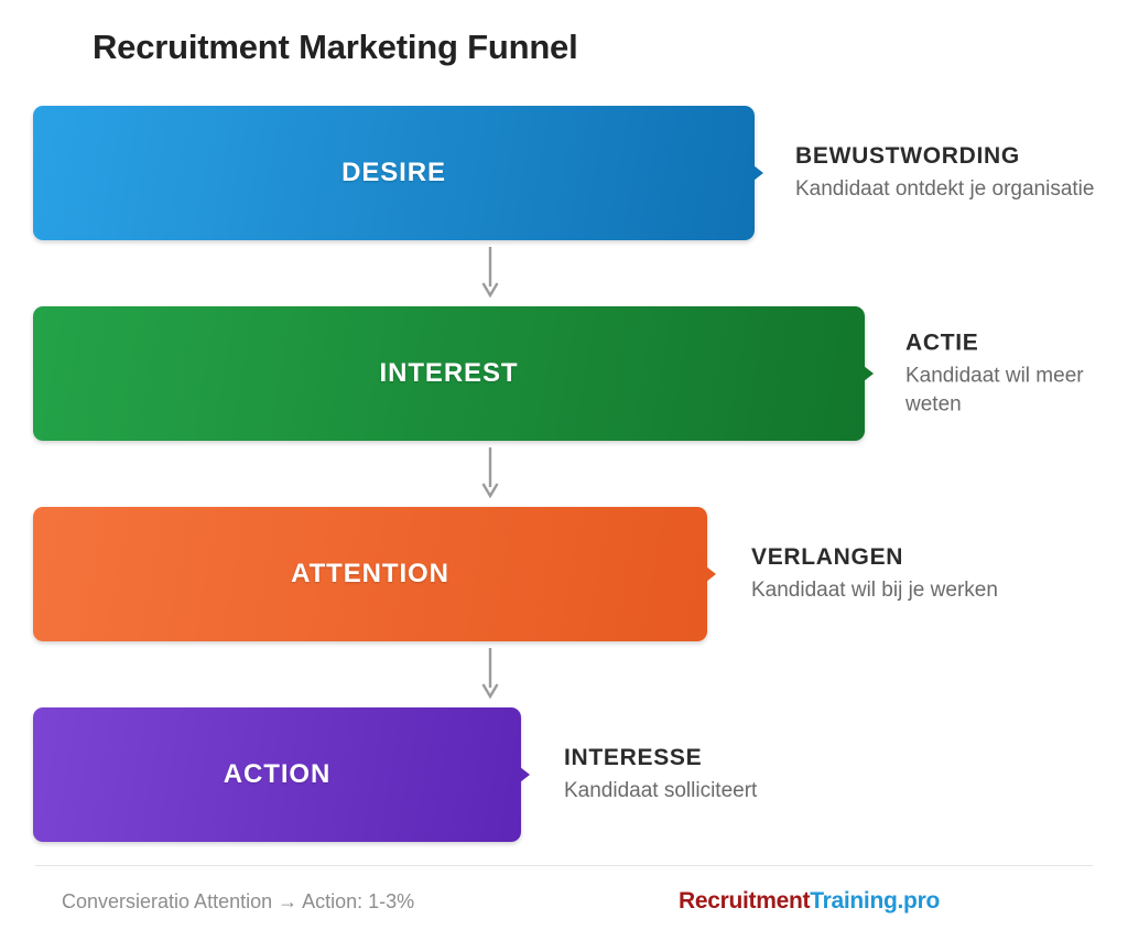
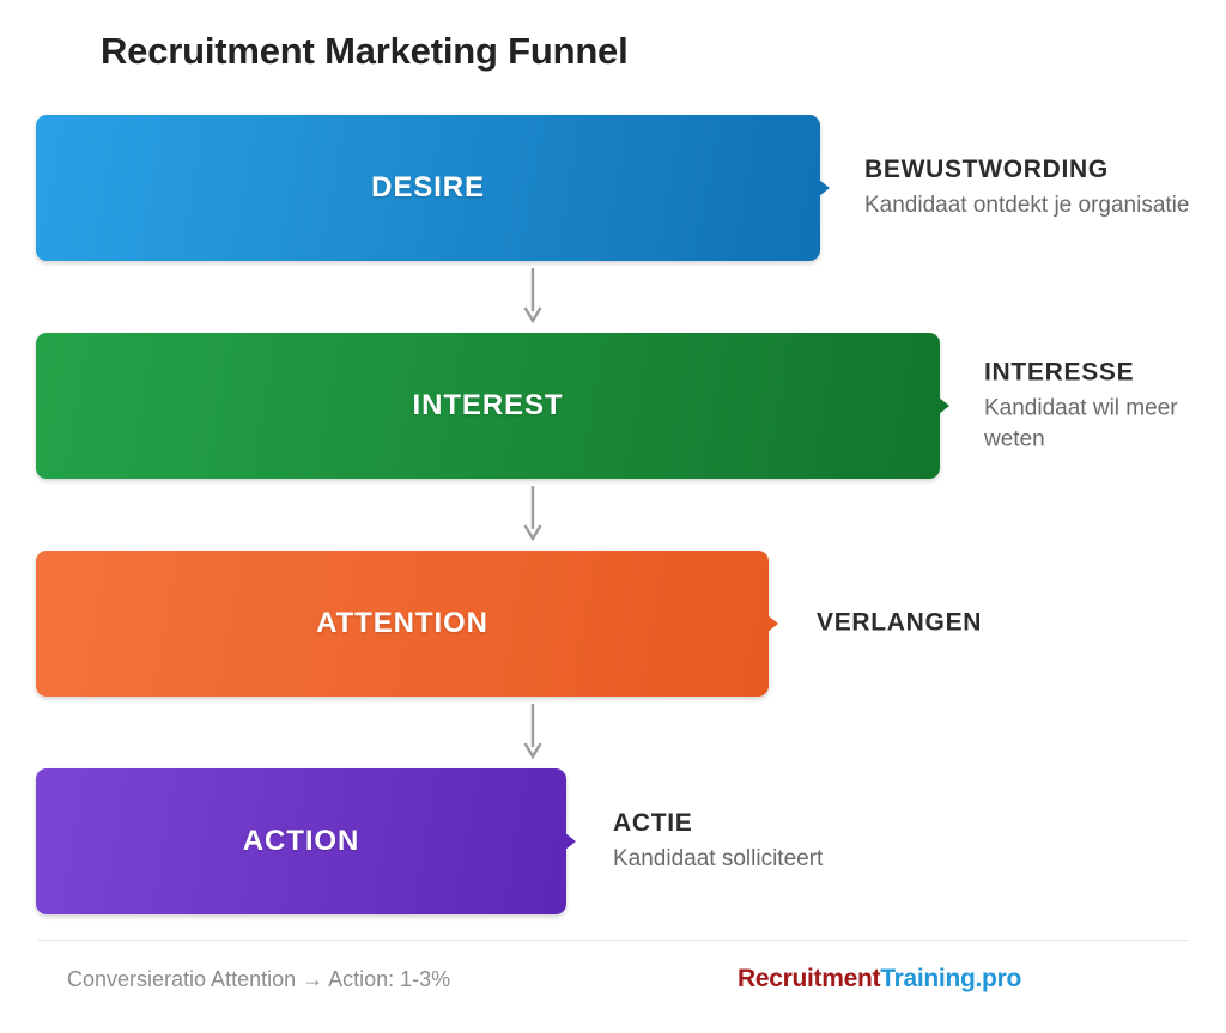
  Recruitment Marketing Funnel
  DESIRE
  BEWUSTWORDING
  Kandidaat ontdekt je organisatie
  INTEREST
- ACTIE
+ INTERESSE
  Kandidaat wil meer weten
  ATTENTION
  VERLANGEN
- Kandidaat wil bij je werken
  ACTION
- INTERESSE
+ ACTIE
  Kandidaat solliciteert
  Conversieratio Attention → Action: 1-3%
  RecruitmentTraining.pro
